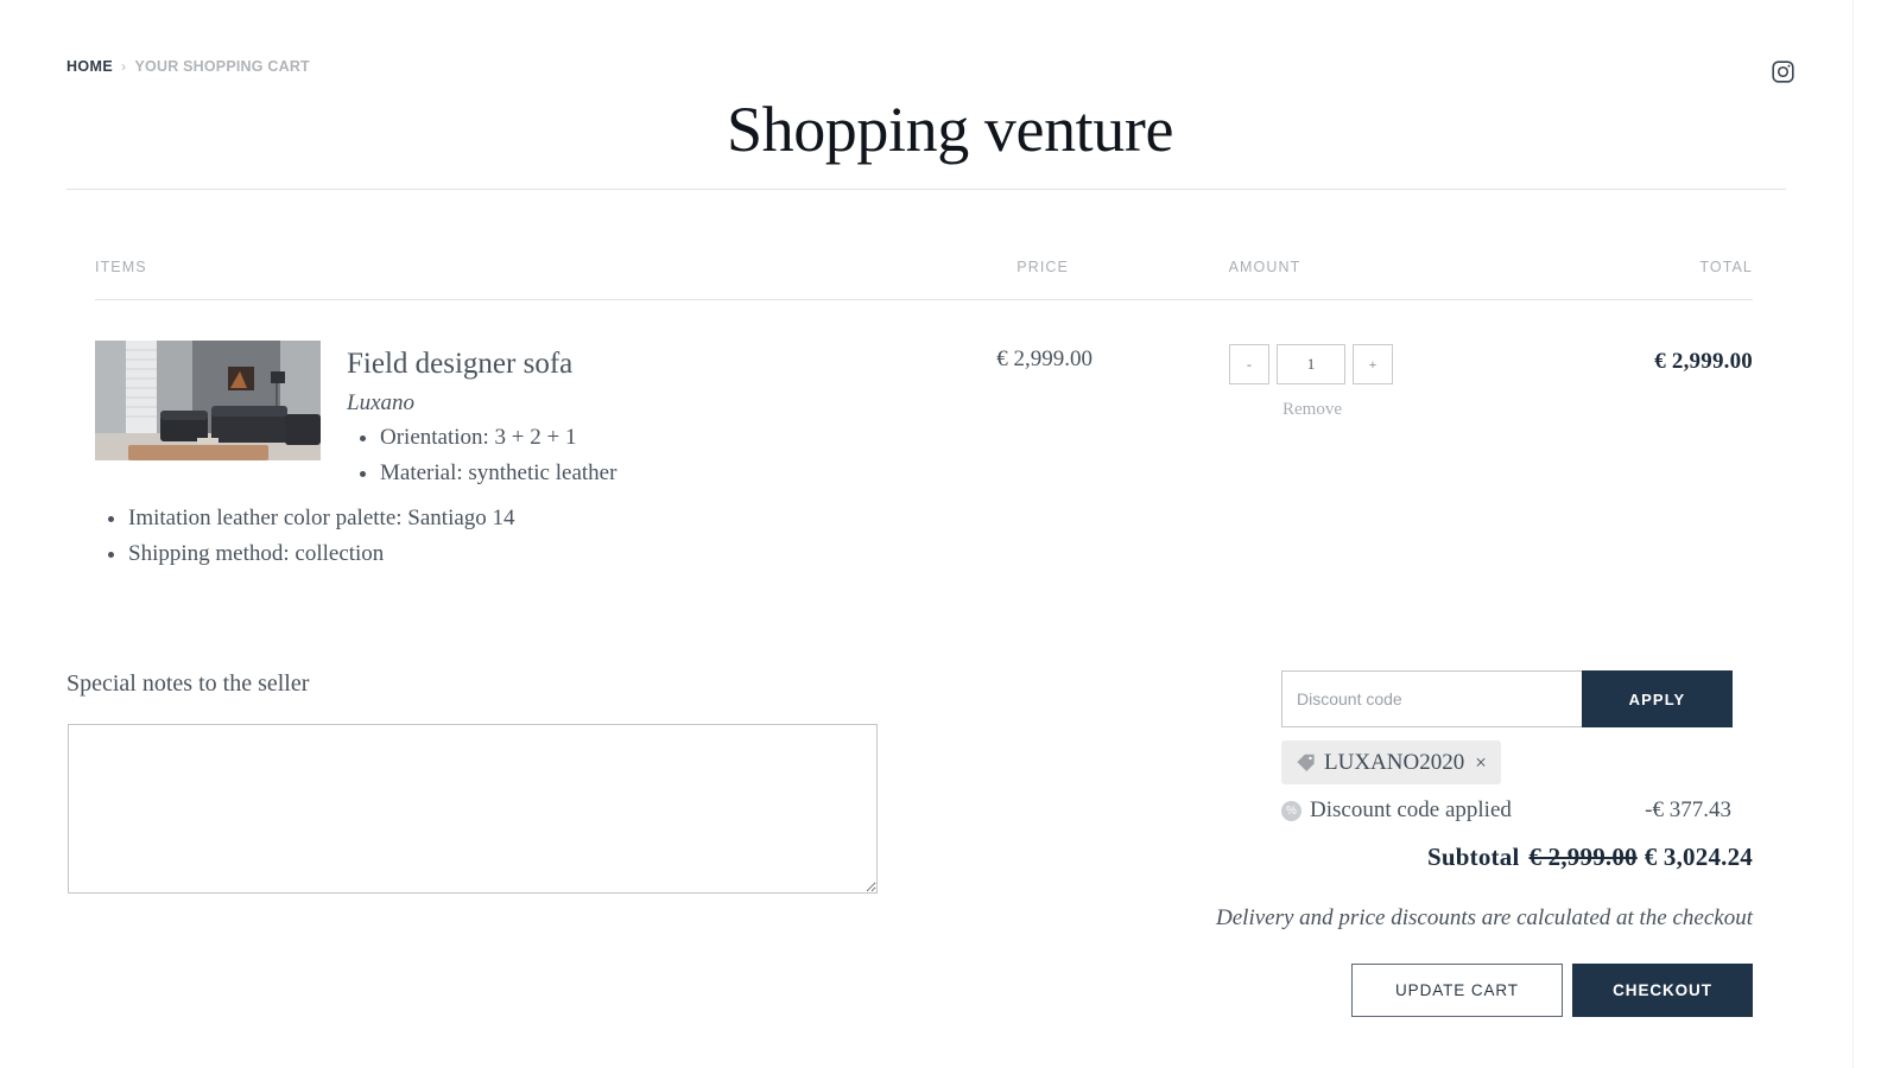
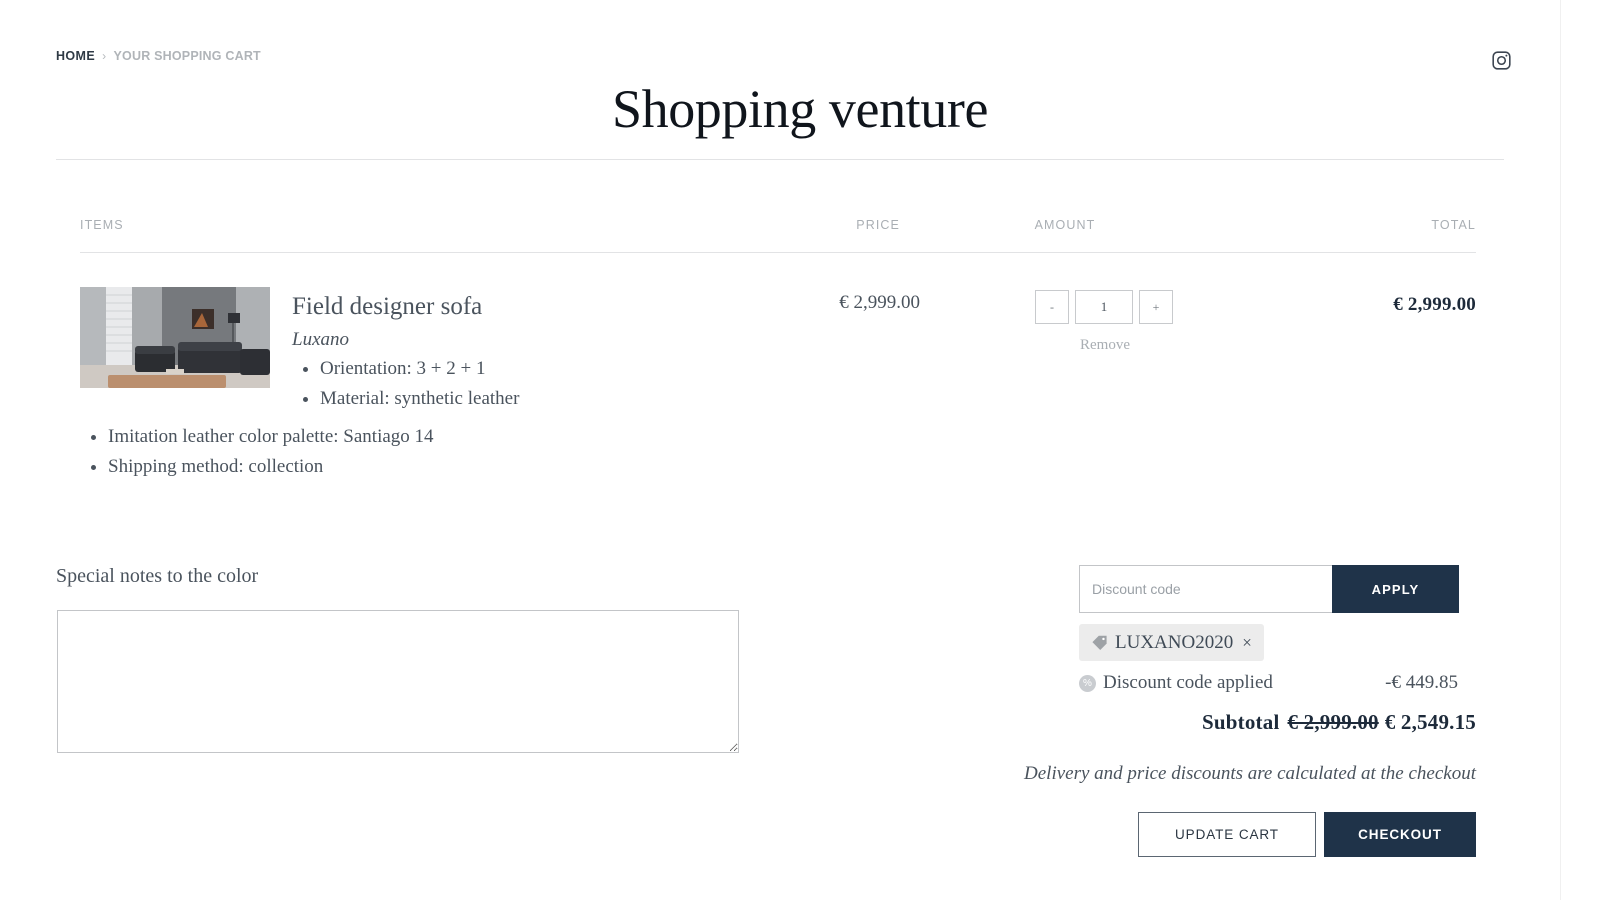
  HOME
  ›
  YOUR SHOPPING CART
  Shopping venture
  ITEMS
  PRICE
  AMOUNT
  TOTAL
  Field designer sofa
  Luxano
  Orientation: 3 + 2 + 1
  Material: synthetic leather
  Imitation leather color palette: Santiago 14
  Shipping method: collection
  € 2,999.00
  -
  1
  +
  Remove
  € 2,999.00
- Special notes to the seller
+ Special notes to the color
  Discount code
  APPLY
  LUXANO2020
  ×
  %
  Discount code applied
- -€ 377.43
+ -€ 449.85
- Subtotal € 2,999.00 € 3,024.24
+ Subtotal € 2,999.00 € 2,549.15
  Delivery and price discounts are calculated at the checkout
  UPDATE CART
  CHECKOUT
